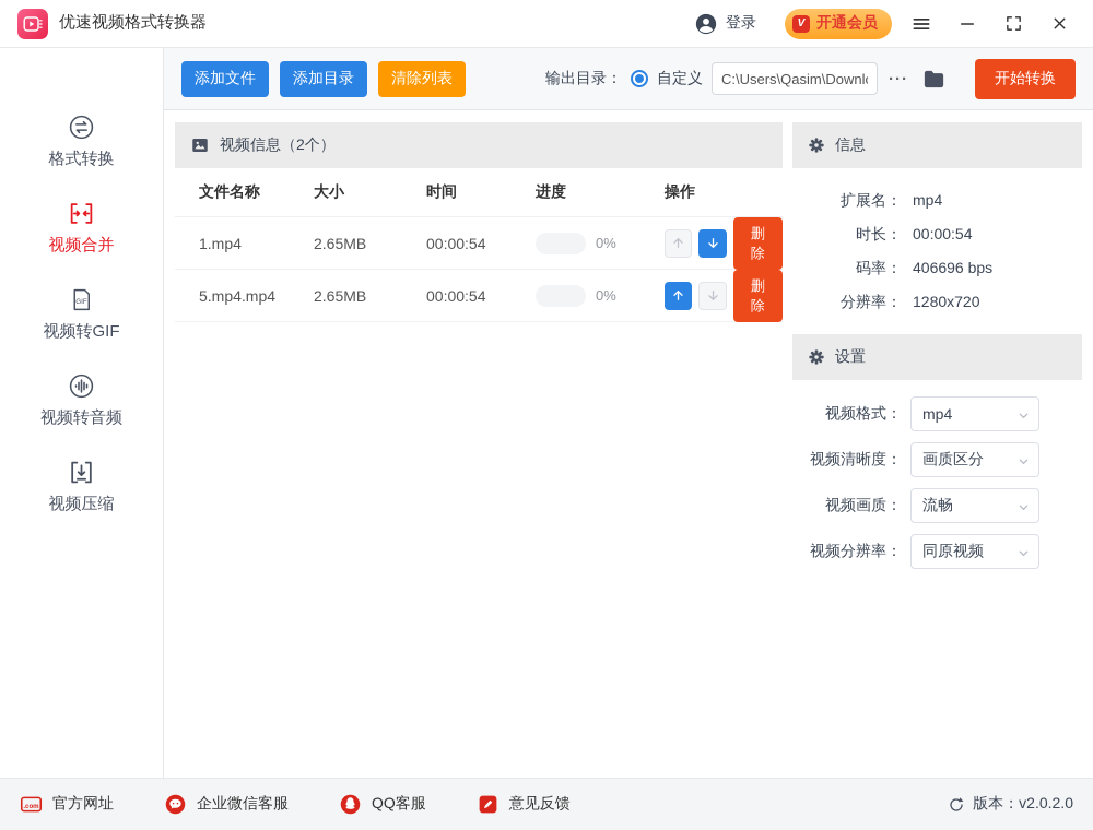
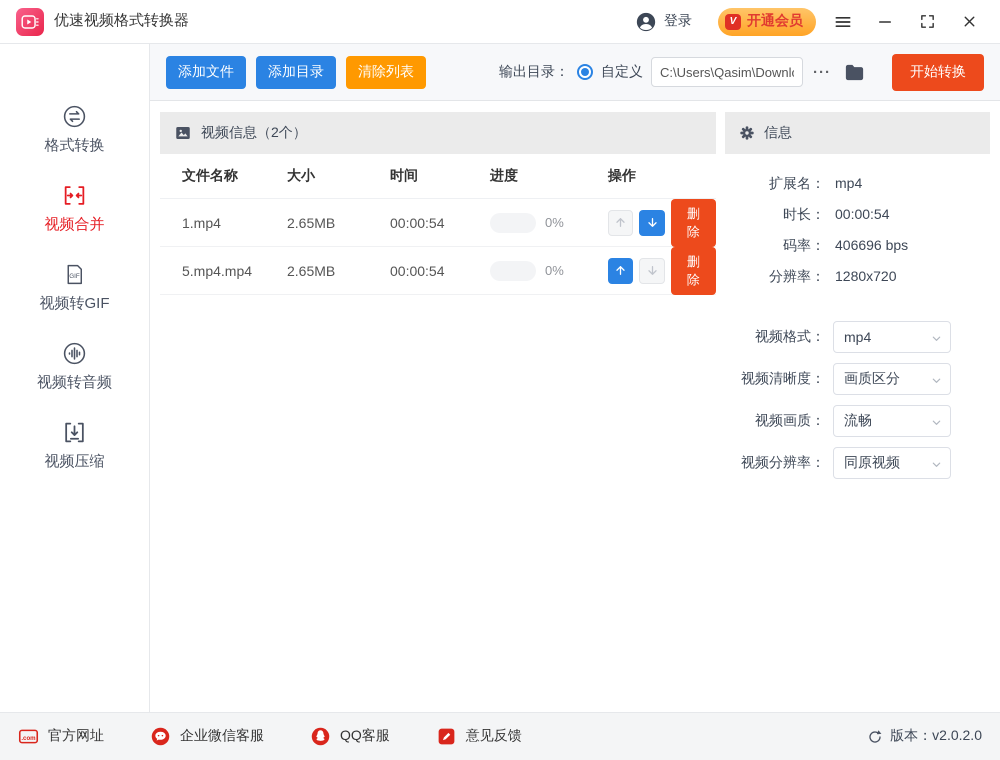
  优速视频格式转换器
  登录
  V
  开通会员
  添加文件
  添加目录
  清除列表
  输出目录：
  自定义
  C:\Users\Qasim\Downl
  ···
  开始转换
  格式转换
  视频合并
  视频转GIF
  视频转音频
  视频压缩
  视频信息（2个）
  文件名称
  大小
  时间
  进度
  操作
  1.mp4
  2.65MB
  00:00:54
  0%
  删除
  5.mp4.mp4
  2.65MB
  00:00:54
  0%
  删除
  信息
  扩展名：
  mp4
  时长：
  00:00:54
  码率：
  406696 bps
  分辨率：
  1280x720
- 设置
  视频格式：
  mp4
  视频清晰度：
  画质区分
  视频画质：
  流畅
  视频分辨率：
  同原视频
  官方网址
  企业微信客服
  QQ客服
  意见反馈
  版本：v2.0.2.0
